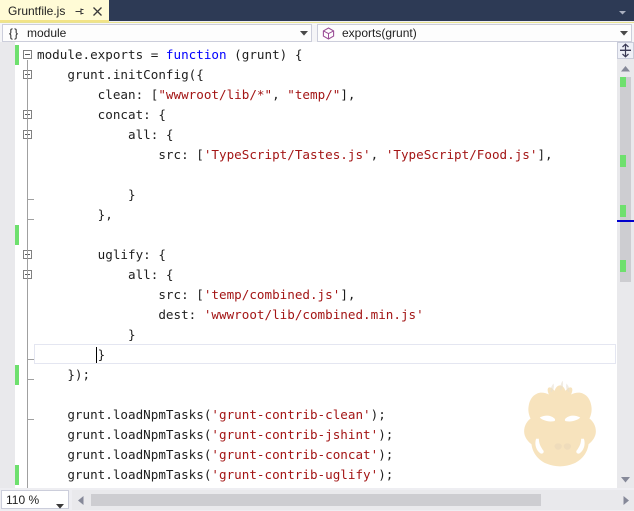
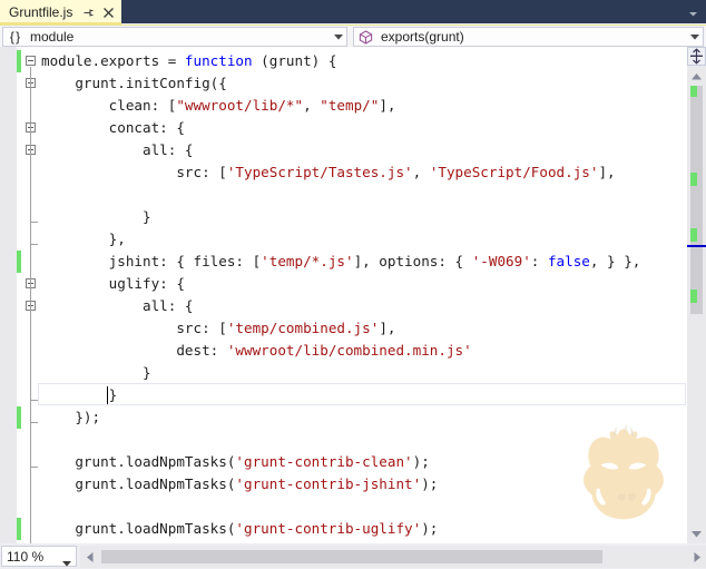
  Gruntfile.js
  { }
  module
  exports(grunt)
  module.exports = function (grunt) {
  grunt.initConfig({
  clean: ["wwwroot/lib/*", "temp/"],
  concat: {
  all: {
  src: ['TypeScript/Tastes.js', 'TypeScript/Food.js'],
  }
  },
+ jshint: { files: ['temp/*.js'], options: { '-W069': false, } },
  uglify: {
  all: {
  src: ['temp/combined.js'],
  dest: 'wwwroot/lib/combined.min.js'
  }
  }
  });
  grunt.loadNpmTasks('grunt-contrib-clean');
  grunt.loadNpmTasks('grunt-contrib-jshint');
- grunt.loadNpmTasks('grunt-contrib-concat');
  grunt.loadNpmTasks('grunt-contrib-uglify');
  110 %
